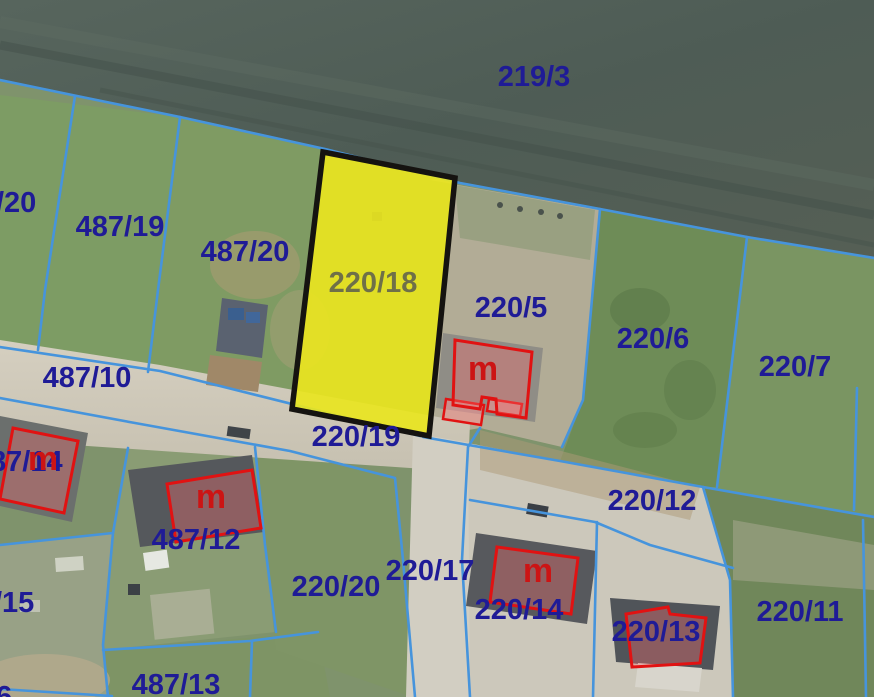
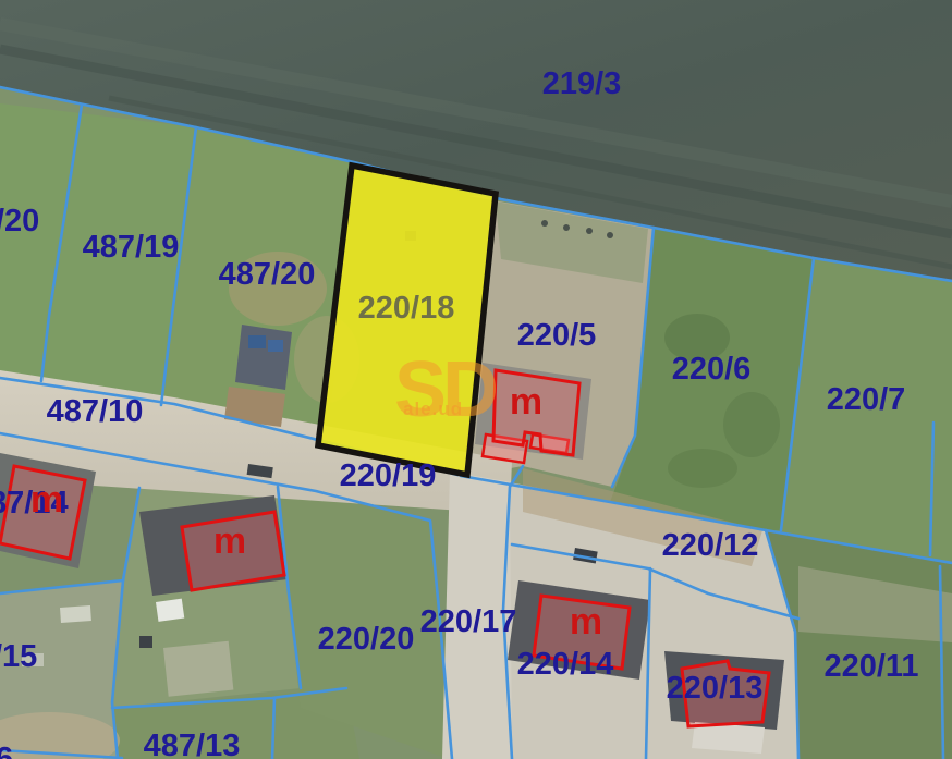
  219/3
  /20
  487/19
  487/20
  220/18
  220/5
  220/6
  220/7
  487/10
  7/14
  220/19
  220/12
- 487/12
  220/17
  220/20
  220/14
  220/11
  220/13
  487/13
  m
  m
  m
  m
+ SD
+ ale.ud
